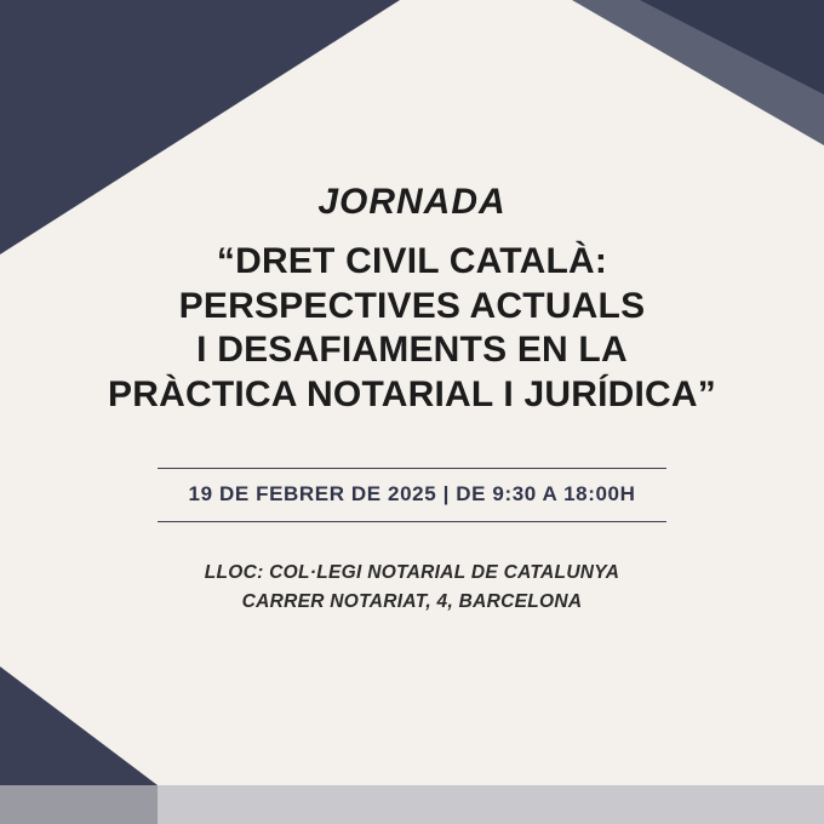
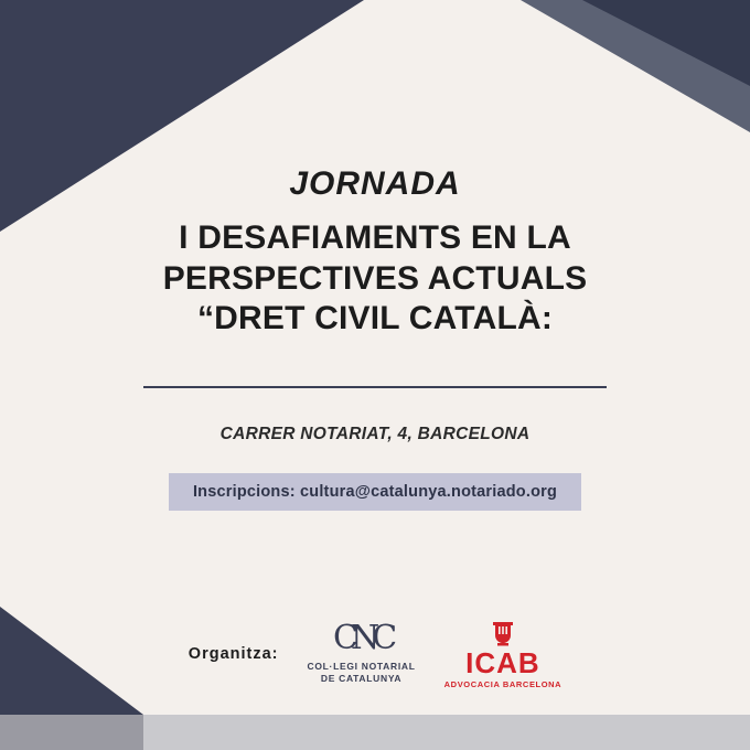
  JORNADA
- “DRET CIVIL CATALÀ:
+ I DESAFIAMENTS EN LA
  PERSPECTIVES ACTUALS
- I DESAFIAMENTS EN LA
+ “DRET CIVIL CATALÀ:
- PRÀCTICA NOTARIAL I JURÍDICA”
- 19 DE FEBRER DE 2025 | DE 9:30 A 18:00H
- LLOC: COL·LEGI NOTARIAL DE CATALUNYA
  CARRER NOTARIAT, 4, BARCELONA
+ Inscripcions: cultura@catalunya.notariado.org
+ Organitza:
+ CNC
+ COL·LEGI NOTARIAL
+ DE CATALUNYA
+ ICAB
+ ADVOCACIA BARCELONA
